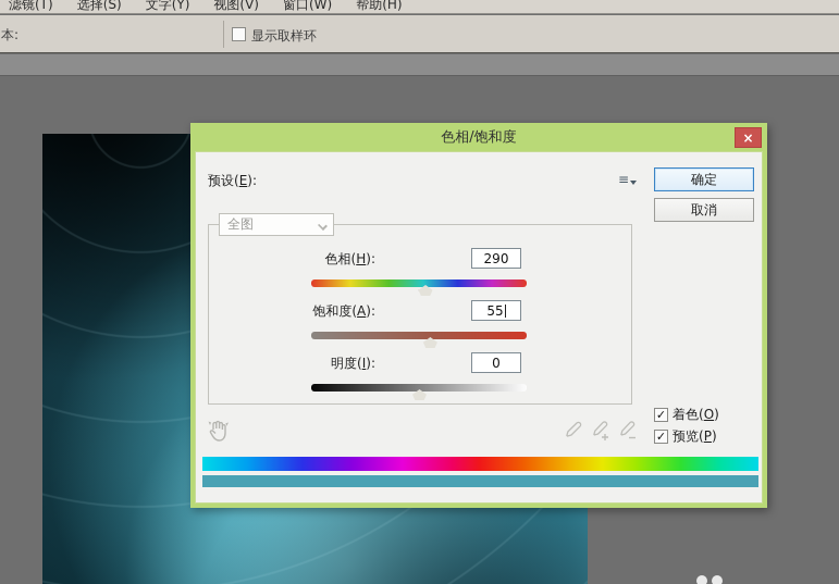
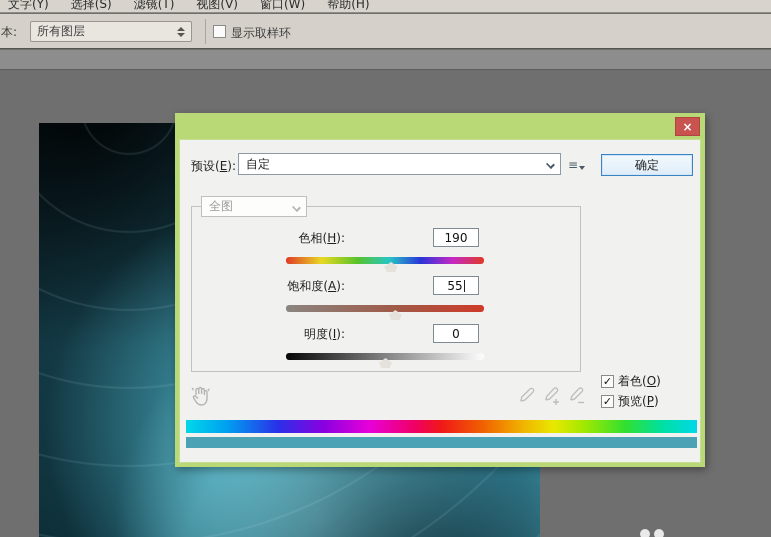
- 滤镜(T)
+ 文字(Y)
  选择(S)
- 文字(Y)
+ 滤镜(T)
  视图(V)
  窗口(W)
  帮助(H)
  本:
+ 所有图层
  显示取样环
- 色相/饱和度
  ×
  预设(E):
+ 自定
  ≡
  确定
- 取消
  全图
  色相(H):
- 290
+ 190
  饱和度(A):
  55
  明度(I):
  0
  ✓
  着色(O)
  ✓
  预览(P)
